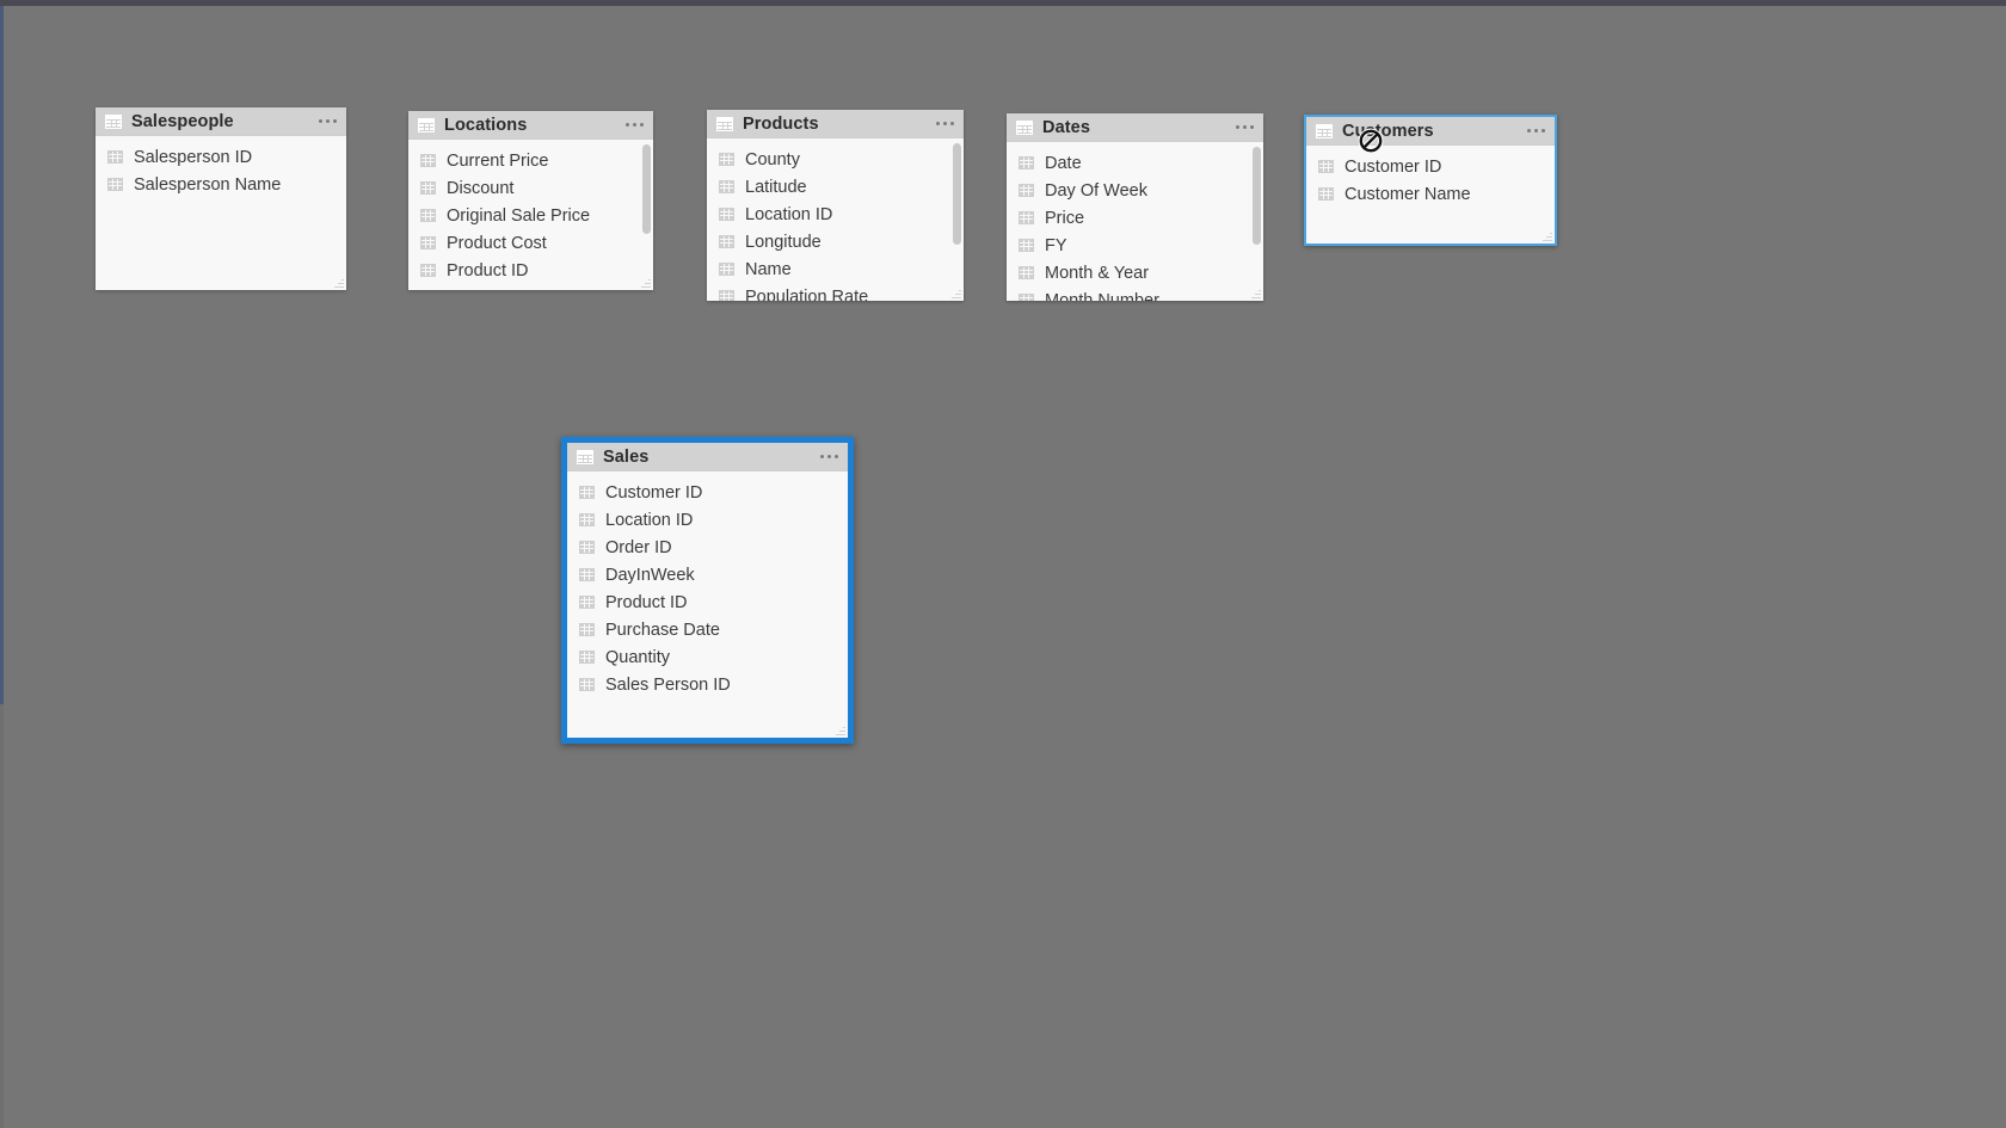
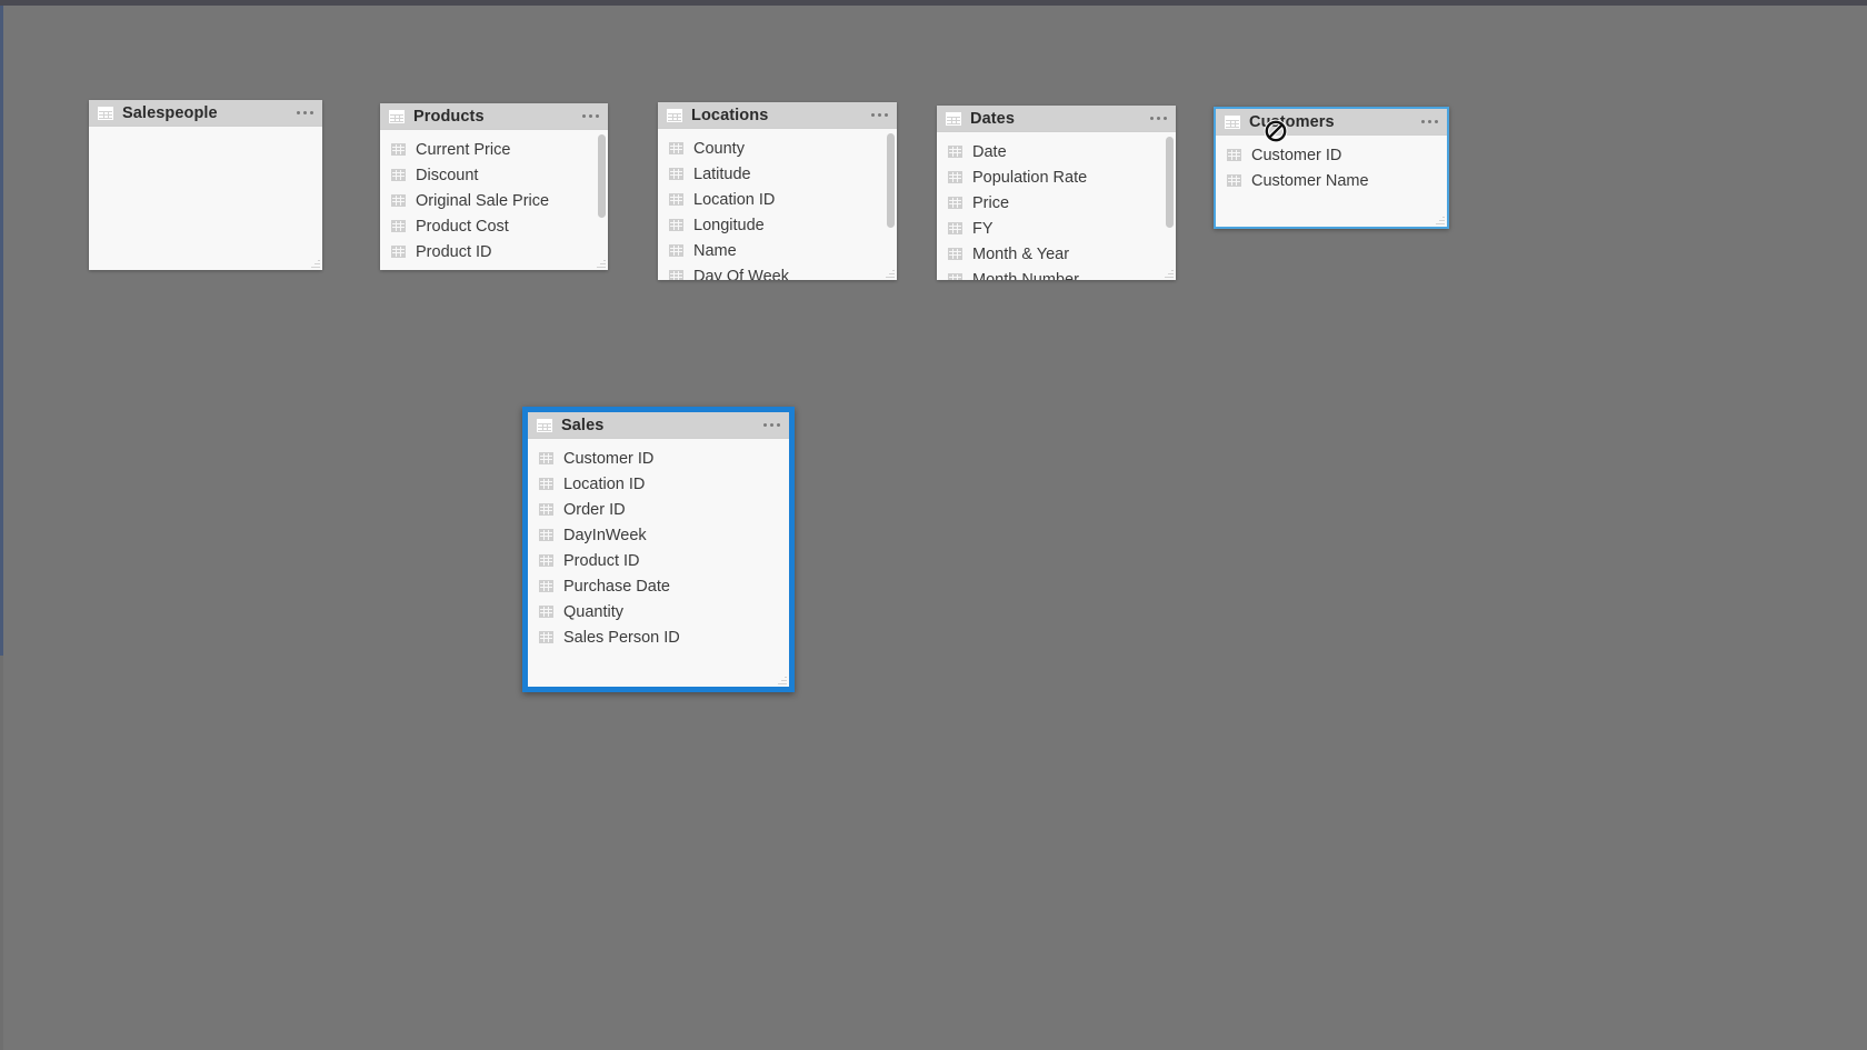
  Salespeople
- Salesperson ID
- Salesperson Name
- Locations
+ Products
  Current Price
  Discount
  Original Sale Price
  Product Cost
  Product ID
- Products
+ Locations
  County
  Latitude
  Location ID
  Longitude
  Name
- Population Rate
+ Day Of Week
  Dates
  Date
- Day Of Week
+ Population Rate
  Price
  FY
  Month & Year
  Month Number
  Cutomers
  Customer ID
  Customer Name
  Sales
  Customer ID
  Location ID
  Order ID
  DayInWeek
  Product ID
  Purchase Date
  Quantity
  Sales Person ID
